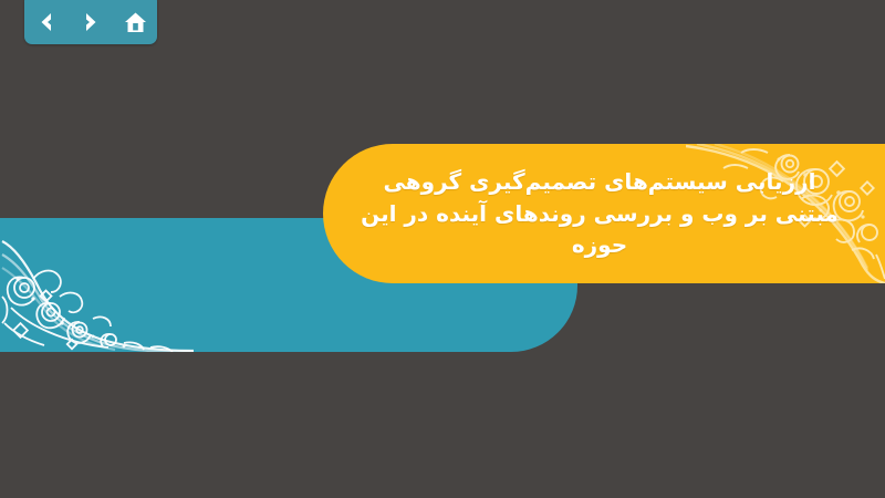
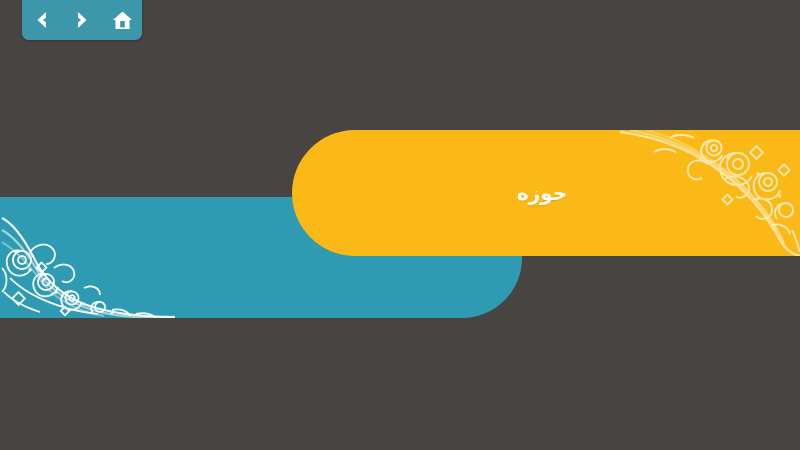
- ارزیابی سیستم‌های تصمیم‌گیری گروهی
- مبتنی بر وب و بررسی روندهای آینده در این
  حوزه
